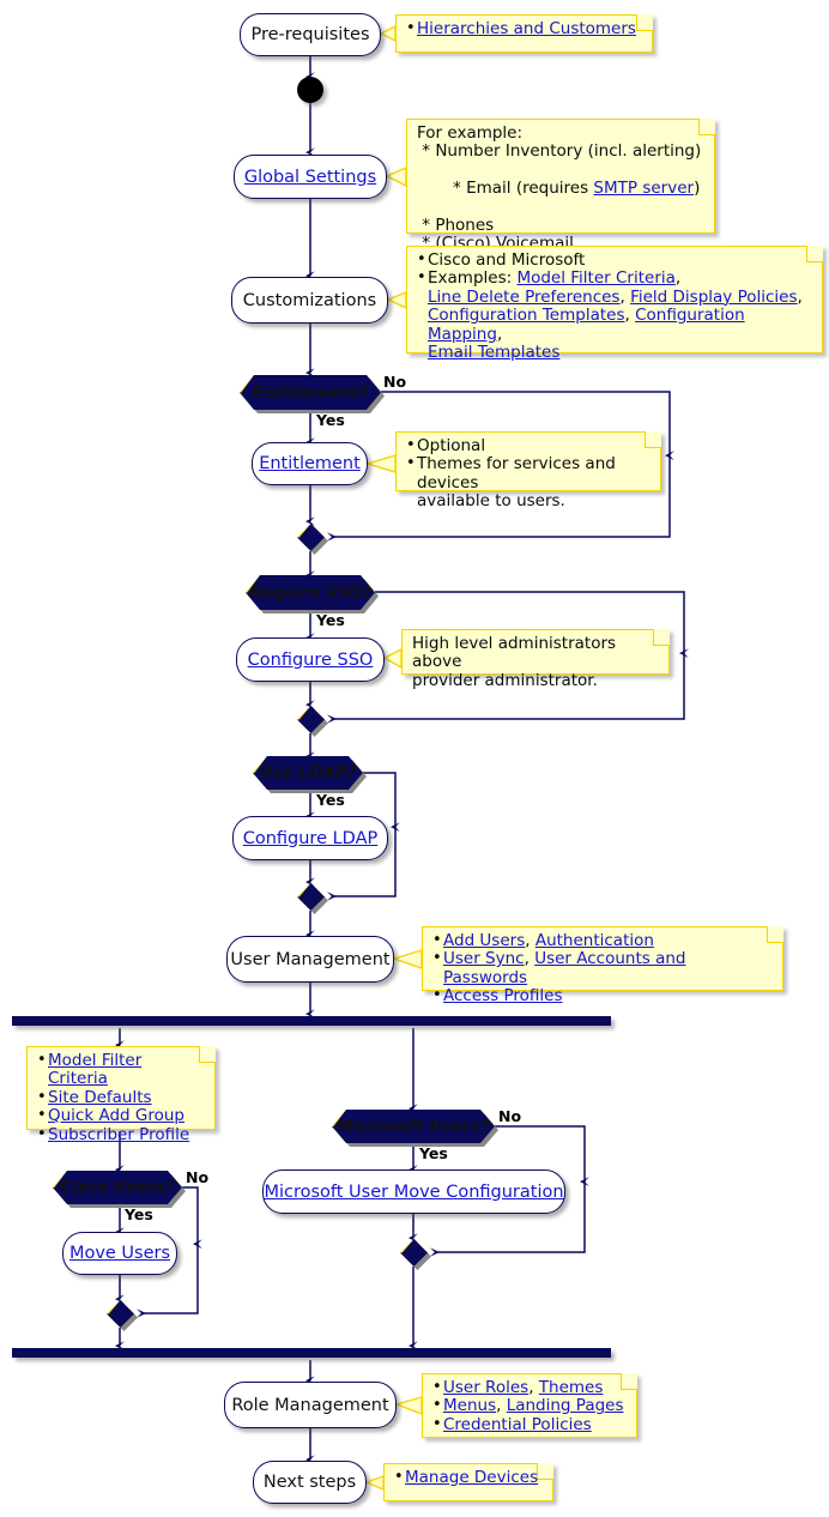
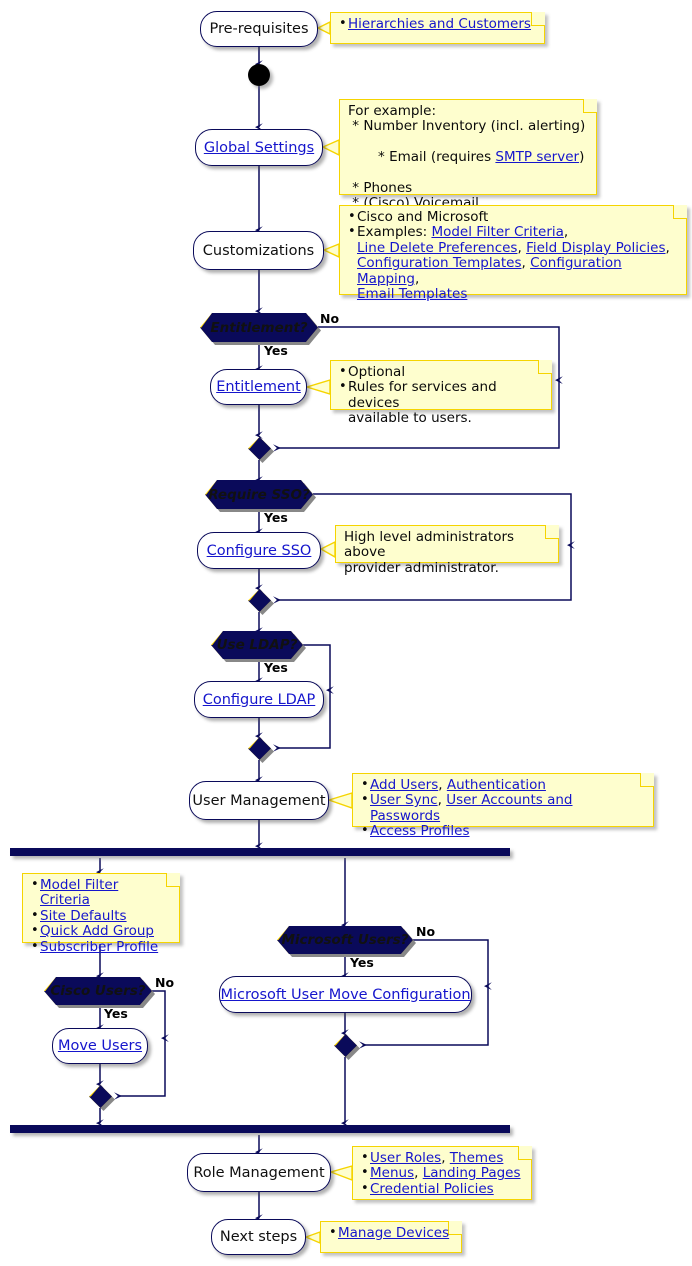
  Pre-requisites
  Global Settings
  Customizations
  Entitlement?
  Yes
  No
  Entitlement
  Require SSO?
  Yes
  Configure SSO
  Use LDAP?
  Yes
  Configure LDAP
  User Management
  Cisco Users?
  Yes
  No
  Move Users
  Microsoft Users?
  Yes
  No
  Microsoft User Move Configuration
  Role Management
  Next steps
  Hierarchies and Customers
  For example:
  * Number Inventory (incl. alerting)
  * Email (requires SMTP server)
  * Phones
  * (Cisco) Voicemail
  Cisco and Microsoft
  Examples: Model Filter Criteria,
  Line Delete Preferences, Field Display Policies,
  Configuration Templates, Configuration Mapping,
  Email Templates
  Optional
- Themes for services and devices
+ Rules for services and devices
  available to users.
  High level administrators above
  provider administrator.
  Add Users, Authentication
  User Sync, User Accounts and Passwords
  Access Profiles
  Model Filter Criteria
  Site Defaults
  Quick Add Group
  Subscriber Profile
  User Roles, Themes
  Menus, Landing Pages
  Credential Policies
  Manage Devices
